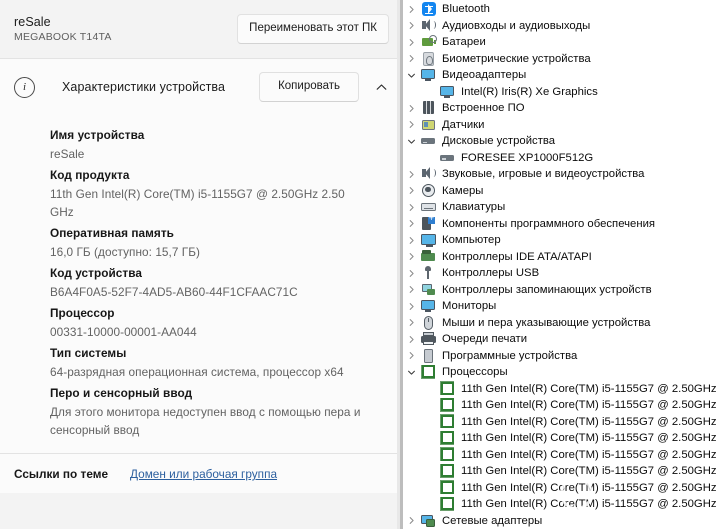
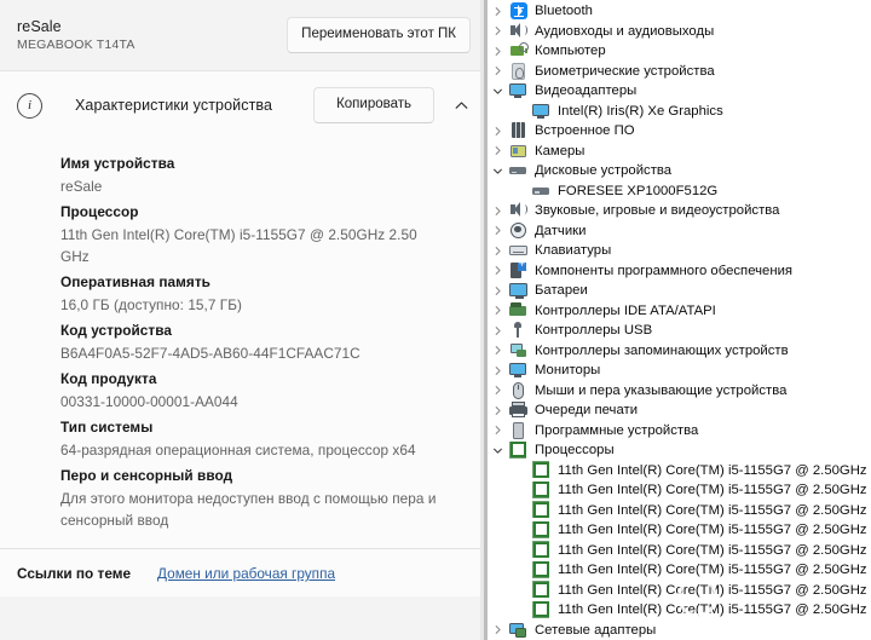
  reSale
  MEGABOOK T14TA
  Переименовать этот ПК
  i
  Характеристики устройства
  Копировать
  Имя устройства
  reSale
- Код продукта
+ Процессор
  11th Gen Intel(R) Core(TM) i5-1155G7 @ 2.50GHz 2.50 GHz
  Оперативная память
  16,0 ГБ (доступно: 15,7 ГБ)
  Код устройства
  B6A4F0A5-52F7-4AD5-AB60-44F1CFAAC71C
- Процессор
+ Код продукта
  00331-10000-00001-AA044
  Тип системы
  64-разрядная операционная система, процессор x64
  Перо и сенсорный ввод
  Для этого монитора недоступен ввод с помощью пера и сенсорный ввод
  Ссылки по теме
  Домен или рабочая группа
  Bluetooth
  Аудиовходы и аудиовыходы
- Батареи
+ Компьютер
  Биометрические устройства
  Видеоадаптеры
  Intel(R) Iris(R) Xe Graphics
  Встроенное ПО
- Датчики
+ Камеры
  Дисковые устройства
  FORESEE XP1000F512G
  Звуковые, игровые и видеоустройства
- Камеры
+ Датчики
  Клавиатуры
  Компоненты программного обеспечения
- Компьютер
+ Батареи
  Контроллеры IDE ATA/ATAPI
  Контроллеры USB
  Контроллеры запоминающих устройств
  Мониторы
  Мыши и пера указывающие устройства
  Очереди печати
  Программные устройства
  Процессоры
  11th Gen Intel(R) Core(TM) i5-1155G7 @ 2.50GHz
  11th Gen Intel(R) Core(TM) i5-1155G7 @ 2.50GHz
  11th Gen Intel(R) Core(TM) i5-1155G7 @ 2.50GHz
  11th Gen Intel(R) Core(TM) i5-1155G7 @ 2.50GHz
  11th Gen Intel(R) Core(TM) i5-1155G7 @ 2.50GHz
  11th Gen Intel(R) Core(TM) i5-1155G7 @ 2.50GHz
  11th Gen Intel(R) Core(TM) i5-1155G7 @ 2.50GHz
  11th Gen Intel(R) Core(TM) i5-1155G7 @ 2.50GHz
  Сетевые адаптеры
